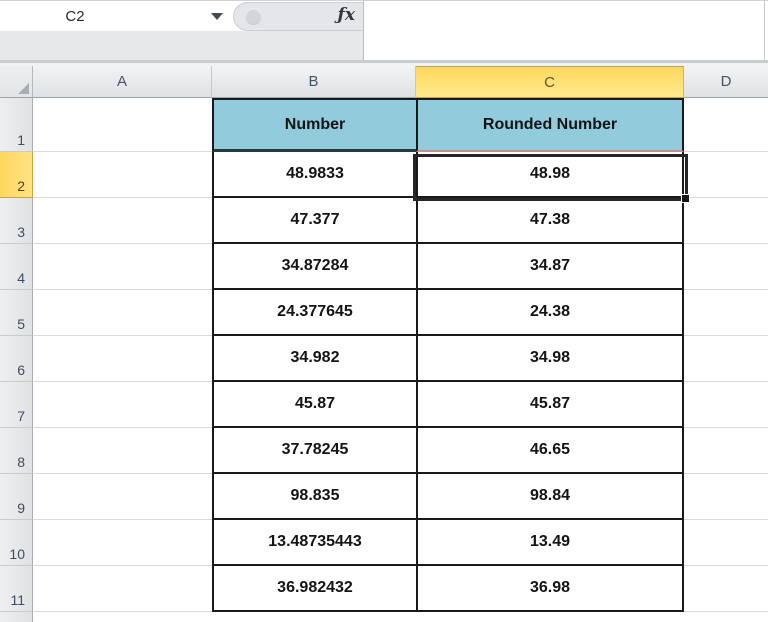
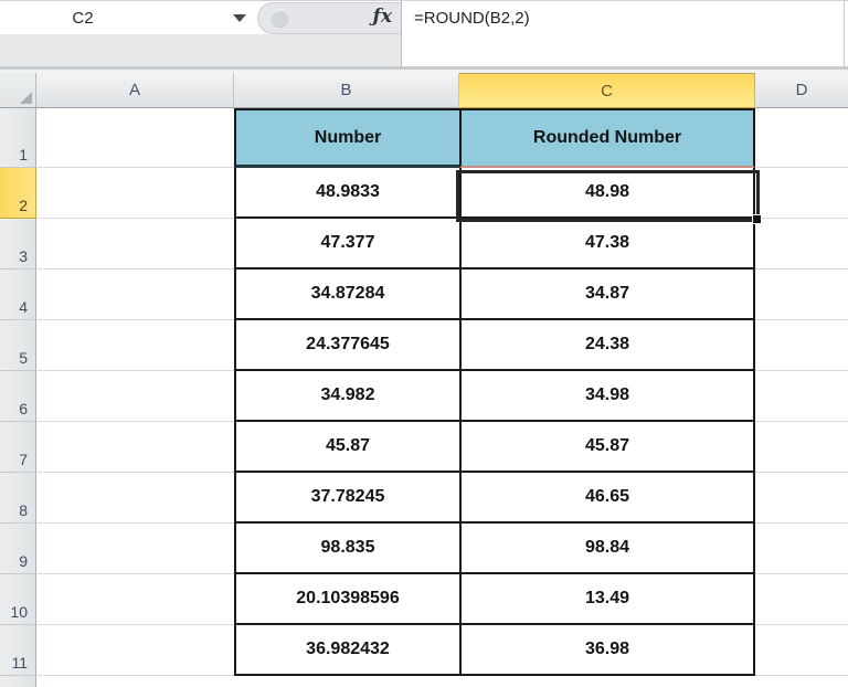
  C2
  ƒx
+ =ROUND(B2,2)
  A
  B
  C
  D
  1
  Number
  Rounded Number
  2
  48.9833
  48.98
  3
  47.377
  47.38
  4
  34.87284
  34.87
  5
  24.377645
  24.38
  6
  34.982
  34.98
  7
  45.87
  45.87
  8
  37.78245
  46.65
  9
  98.835
  98.84
  10
- 13.48735443
+ 20.10398596
  13.49
  11
  36.982432
  36.98
